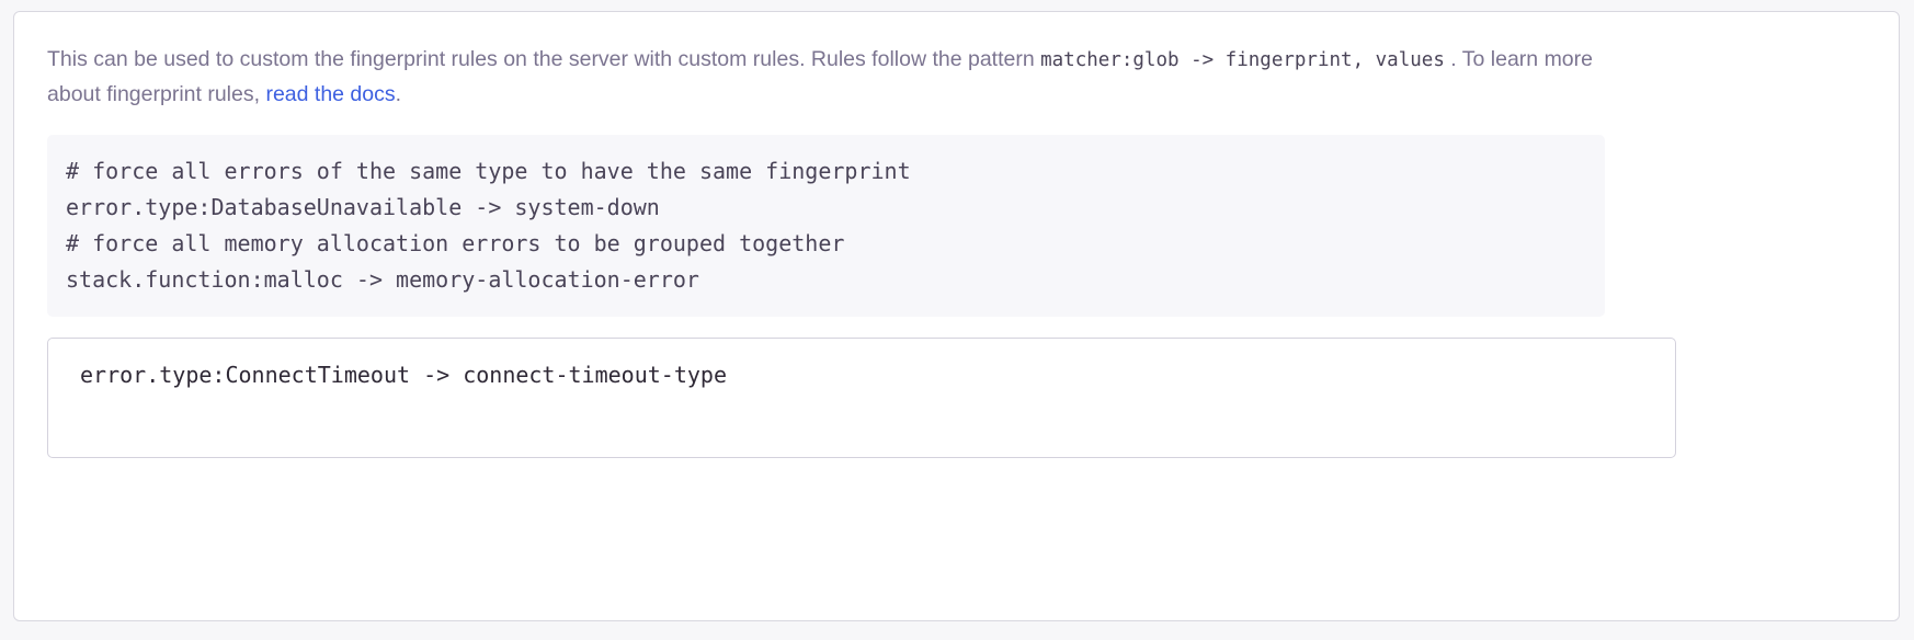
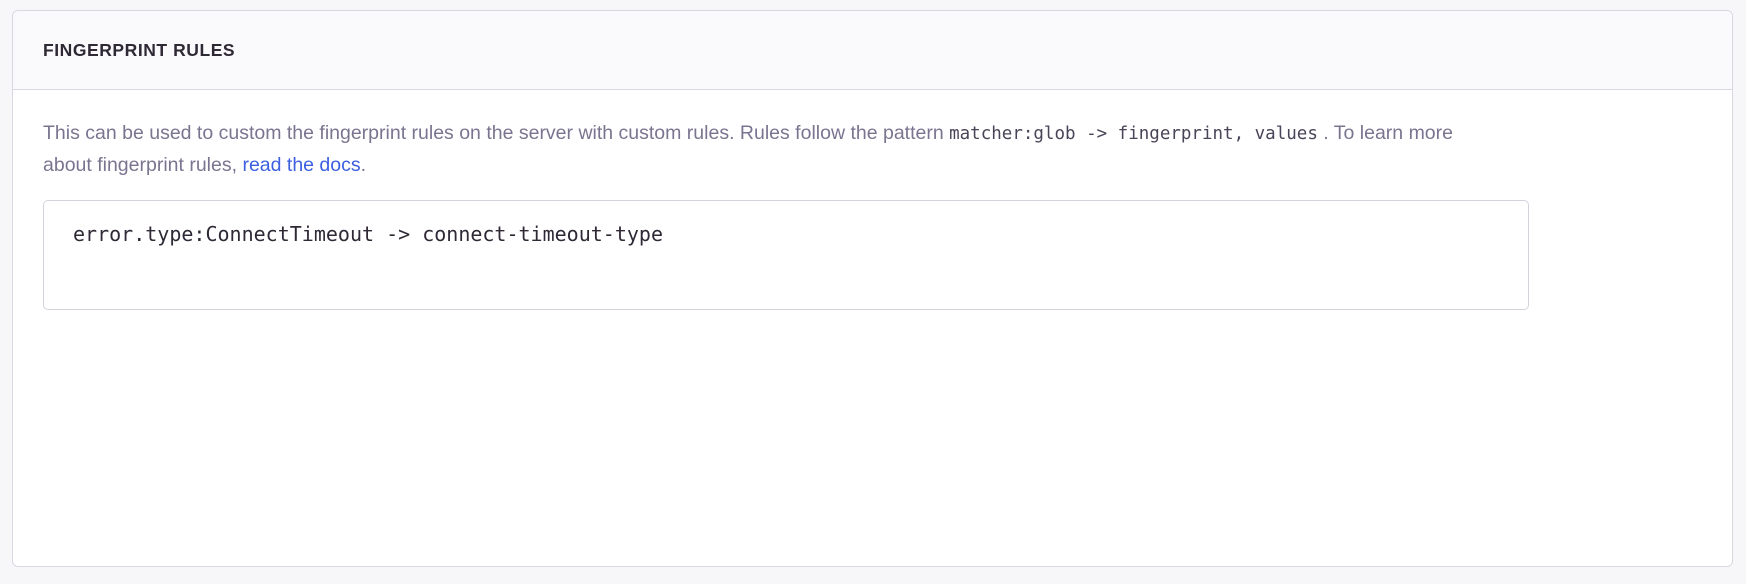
+ FINGERPRINT RULES
  This can be used to custom the fingerprint rules on the server with custom rules. Rules follow the pattern matcher:glob -> fingerprint, values . To learn more about fingerprint rules, read the docs.
- # force all errors of the same type to have the same fingerprint
- error.type:DatabaseUnavailable -> system-down
- # force all memory allocation errors to be grouped together
- stack.function:malloc -> memory-allocation-error
  error.type:ConnectTimeout -> connect-timeout-type
